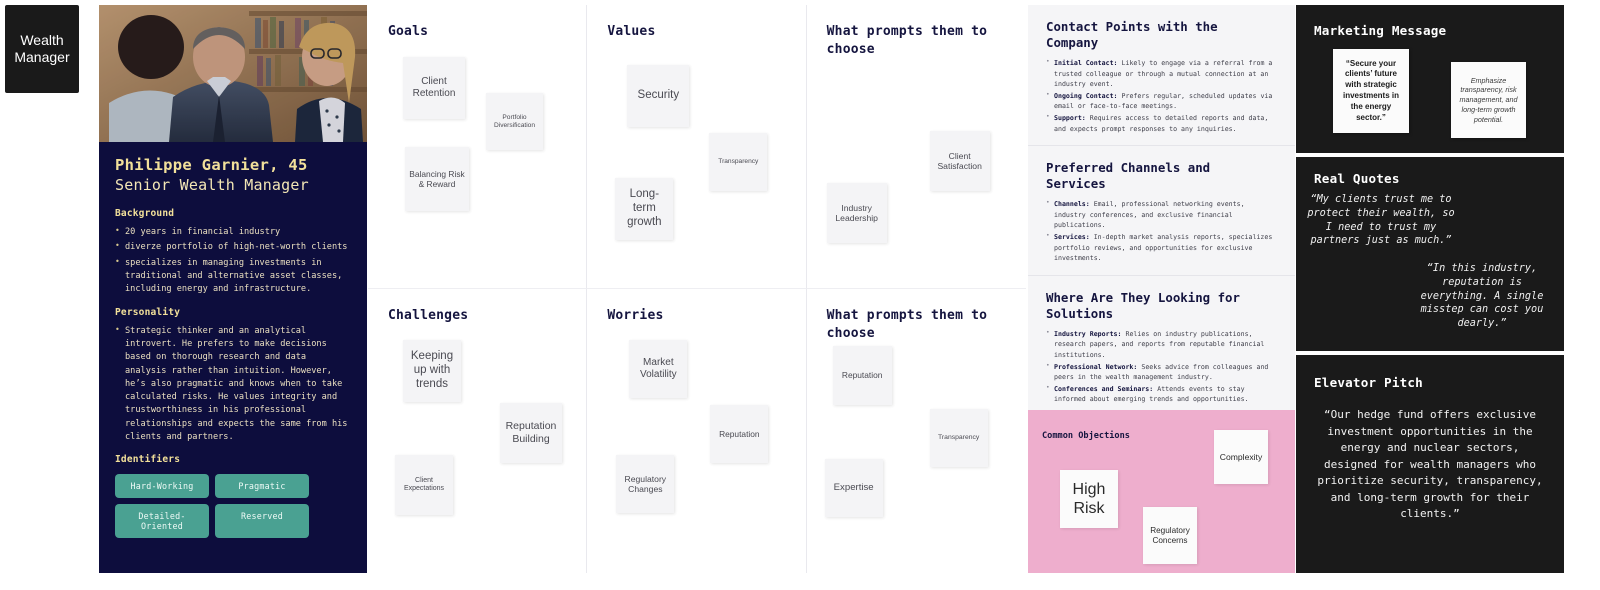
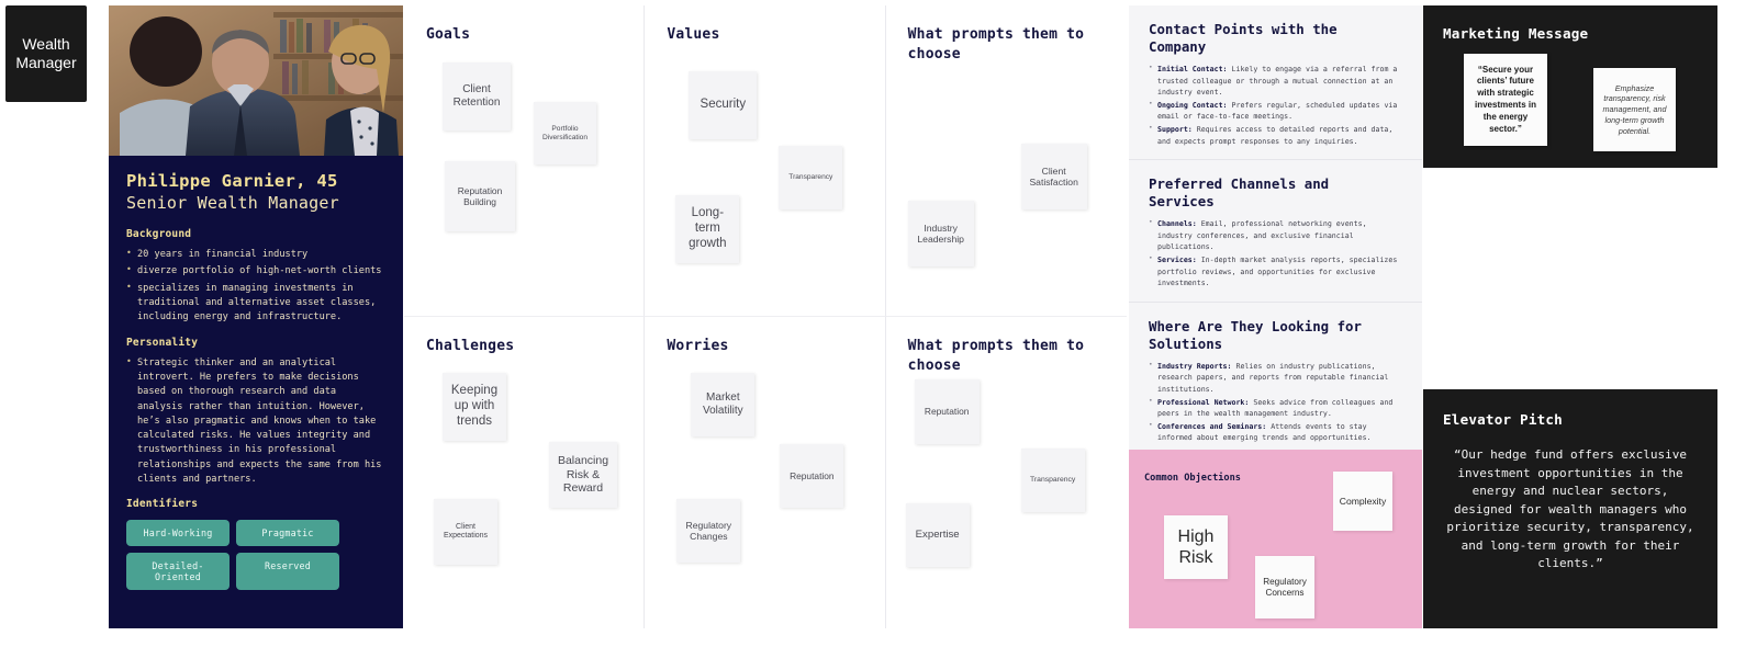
  Wealth Manager
  Philippe Garnier, 45
  Senior Wealth Manager
  Background
  20 years in financial industry
  diverze portfolio of high-net-worth clients
  specializes in managing investments in traditional and alternative asset classes, including energy and infrastructure.
  Personality
  Strategic thinker and an analytical introvert. He prefers to make decisions based on thorough research and data analysis rather than intuition. However, he’s also pragmatic and knows when to take calculated risks. He values integrity and trustworthiness in his professional relationships and expects the same from his clients and partners.
  Identifiers
  Hard-Working
  Pragmatic
  Detailed-Oriented
  Reserved
  Goals
  Client Retention
- Balancing Risk & Reward
+ Reputation Building
  Values
  Security
  Long-term growth
  What prompts them to choose
  Client Satisfaction
  Industry Leadership
  Challenges
  Keeping up with trends
- Reputation Building
+ Balancing Risk & Reward
  Worries
  Market Volatility
  Reputation
  Regulatory Changes
  What prompts them to choose
  Reputation
  Expertise
  Contact Points with the Company
  Initial Contact: Likely to engage via a referral from a trusted colleague or through a mutual connection at an industry event.
  Ongoing Contact: Prefers regular, scheduled updates via email or face-to-face meetings.
  Support: Requires access to detailed reports and data, and expects prompt responses to any inquiries.
  Preferred Channels and Services
  Channels: Email, professional networking events, industry conferences, and exclusive financial publications.
  Services: In-depth market analysis reports, specializes portfolio reviews, and opportunities for exclusive investments.
  Where Are They Looking for Solutions
  Industry Reports: Relies on industry publications, research papers, and reports from reputable financial institutions.
  Professional Network: Seeks advice from colleagues and peers in the wealth management industry.
  Conferences and Seminars: Attends events to stay informed about emerging trends and opportunities.
  Common Objections
  Complexity
  High Risk
  Regulatory Concerns
  Marketing Message
  “Secure your clients’ future with strategic investments in the energy sector.”
  Emphasize transparency, risk management, and long-term growth potential.
- Real Quotes
- “My clients trust me to protect their wealth, so I need to trust my partners just as much.”
- “In this industry, reputation is everything. A single misstep can cost you dearly.”
  Elevator Pitch
  “Our hedge fund offers exclusive investment opportunities in the energy and nuclear sectors, designed for wealth managers who prioritize security, transparency, and long-term growth for their clients.”
